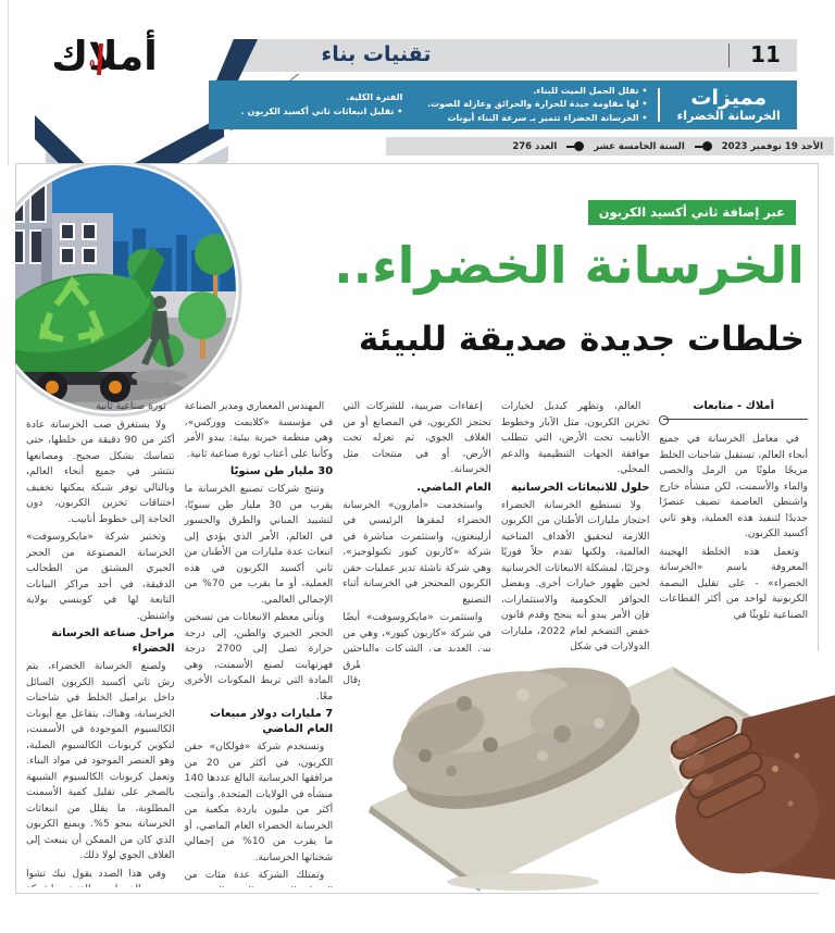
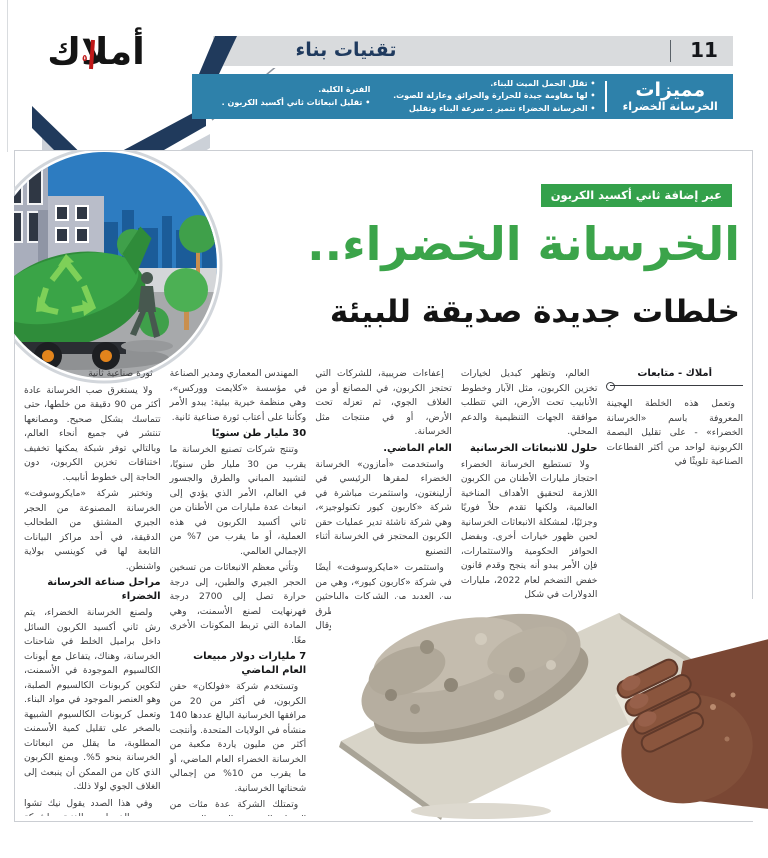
  أملاك
  ٥
  تقنيات بناء
  11
  مميزات
  الخرسانة الخضراء
  تقلل الحمل الميت للبناء.
  لها مقاومة جيدة للحرارة والحرائق وعازلة للصوت.
- الخرسانة الخضراء تتميز بـ سرعة البناء أيونات
+ الخرسانة الخضراء تتميز بـ سرعة البناء وتقليل
  الفترة الكلية.
  تقليل انبعاثات ثاني أكسيد الكربون .
- الأحد 19 نوفمبر 2023
- السنة الخامسة عشر
- العدد 276
  عبر إضافة ثاني أكسيد الكربون
  الخرسانة الخضراء..
  خلطات جديدة صديقة للبيئة
  أملاك - متابعات
- في معامل الخرسانة في جميع أنحاء العالم، تستقبل شاحنات الخلط مزيجًا ملونًا من الرمل والحصى والماء والأسمنت، لكن منشأه خارج واشنطن العاصمة تضيف عنصرًا جديدًا لتنفيذ هذه العملية، وهو ثاني أكسيد الكربون.
  وتعمل هذه الخلطة الهجينة المعروفة باسم «الخرسانة الخضراء» - على تقليل البصمة الكربونية لواحد من أكثر القطاعات الصناعية تلويثًا في
  العالم، وتظهر كبديل لخيارات تخزين الكربون، مثل الآبار وخطوط الأنابيب تحت الأرض، التي تتطلب موافقة الجهات التنظيمية والدعم المحلي.
  حلول للانبعاثات الخرسانية
  ولا تستطيع الخرسانة الخضراء احتجاز مليارات الأطنان من الكربون اللازمة لتحقيق الأهداف المناخية العالمية، ولكنها تقدم حلاً فوريًا وجزئيًا، لمشكلة الانبعاثات الخرسانية لحين ظهور خيارات أخرى. وبفضل الحوافز الحكومية والاستثمارات، فإن الأمر يبدو أنه ينجح وقدم قانون خفض التضخم لعام 2022، مليارات الدولارات في شكل
  إعفاءات ضريبية، للشركات التي تحتجز الكربون، في المصانع أو من الغلاف الجوي، ثم تعزله تحت الأرض، أو في منتجات مثل الخرسانة.
  العام الماضي.
  واستخدمت «أمازون» الخرسانة الخضراء لمقرها الرئيسي في أرلينغتون، واستثمرت مباشرة في شركة «كاربون كيور تكنولوجيز»، وهي شركة ناشئة تدير عمليات حقن الكربون المحتجز في الخرسانة أثناء التصنيع
  المهندس المعماري ومدير الصناعة في مؤسسة «كلايمت ووركس»، وهي منظمة خيرية بيئية: يبدو الأمر وكأننا على أعتاب ثورة صناعية ثانية.
  30 مليار طن سنويًا
- وتنتج شركات تصنيع الخرسانة ما يقرب من 30 مليار طن سنويًا، لتشييد المباني والطرق والجسور في العالم، الأمر الذي يؤدي إلى انبعاث عدة مليارات من الأطنان من ثاني أكسيد الكربون في هذه العملية، أو ما يقرب من 70% من الإجمالي العالمي.
+ وتنتج شركات تصنيع الخرسانة ما يقرب من 30 مليار طن سنويًا، لتشييد المباني والطرق والجسور في العالم، الأمر الذي يؤدي إلى انبعاث عدة مليارات من الأطنان من ثاني أكسيد الكربون في هذه العملية، أو ما يقرب من 7% من الإجمالي العالمي.
  وتأتي معظم الانبعاثات من تسخين الحجر الجيري والطين، إلى درجة حرارة تصل إلى 2700 درجة فهرنهايت لصنع الأسمنت، وهي المادة التي تربط المكونات الأخرى معًا.
  7 مليارات دولار مبيعات العام الماضي
  وتستخدم شركة «فولكان» حقن الكربون، في أكثر من 20 من مرافقها الخرسانية البالغ عددها 140 منشأه في الولايات المتحدة. وأنتجت أكثر من مليون ياردة مكعبة من الخرسانة الخضراء العام الماضي، أو ما يقرب من 10% من إجمالي شحناتها الخرسانية.
  ثورة صناعية ثانية
  ولا يستغرق صب الخرسانة عادة أكثر من 90 دقيقة من خلطها، حتى تتماسك بشكل صحيح. ومصانعها تنتشر في جميع أنحاء العالم، وبالتالي توفر شبكة يمكنها تخفيف اختناقات تخزين الكربون، دون الحاجة إلى خطوط أنابيب.
  وتختبر شركة «مايكروسوفت» الخرسانة المصنوعة من الحجر الجيري المشتق من الطحالب الدقيقة، في أحد مراكز البيانات التابعة لها في كوينسي بولاية واشنطن.
  مراحل صناعة الخرسانة الخضراء
  ولصنع الخرسانة الخضراء، يتم رش ثاني أكسيد الكربون السائل داخل براميل الخلط في شاحنات الخرسانة، وهناك، يتفاعل مع أيونات الكالسيوم الموجودة في الأسمنت، لتكوين كربونات الكالسيوم الصلبة، وهو العنصر الموجود في مواد البناء. وتعمل كربونات الكالسيوم الشبيهة بالصخر على تقليل كمية الأسمنت المطلوبة، ما يقلل من انبعاثات الخرسانة بنحو 5%. ويمنع الكربون الذي كان من الممكن أن ينبعث إلى الغلاف الجوي لولا ذلك.
